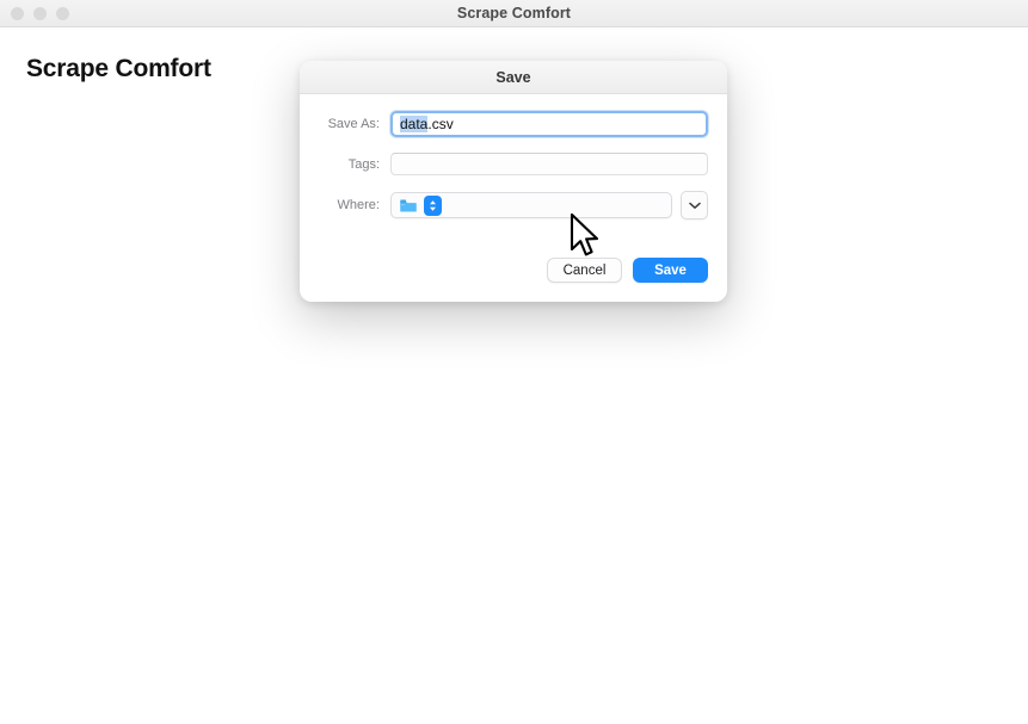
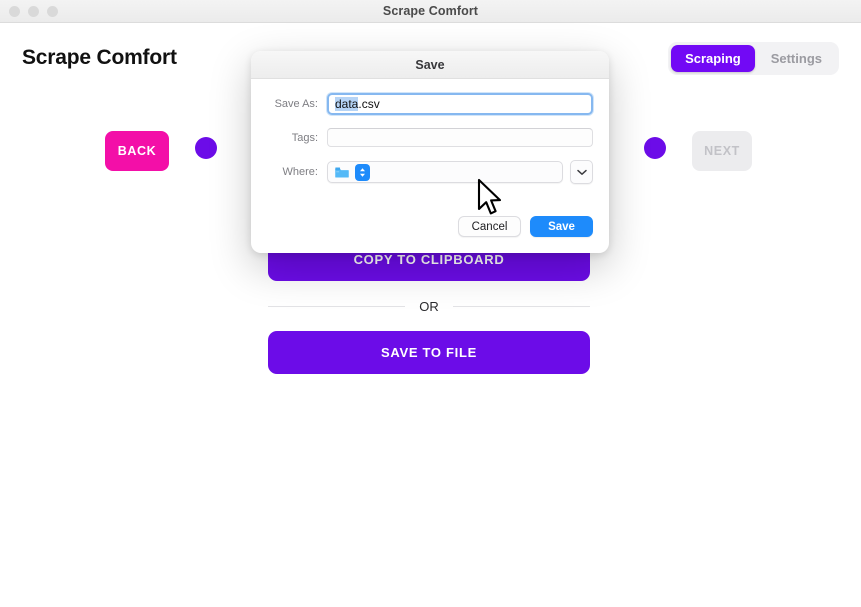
  Scrape Comfort
  Scrape Comfort
+ Scraping
+ Settings
+ BACK
+ NEXT
+ COPY TO CLIPBOARD
+ OR
+ SAVE TO FILE
  Save
  Save As:
  data
  .csv
  Tags:
  Where:
  Cancel
  Save
